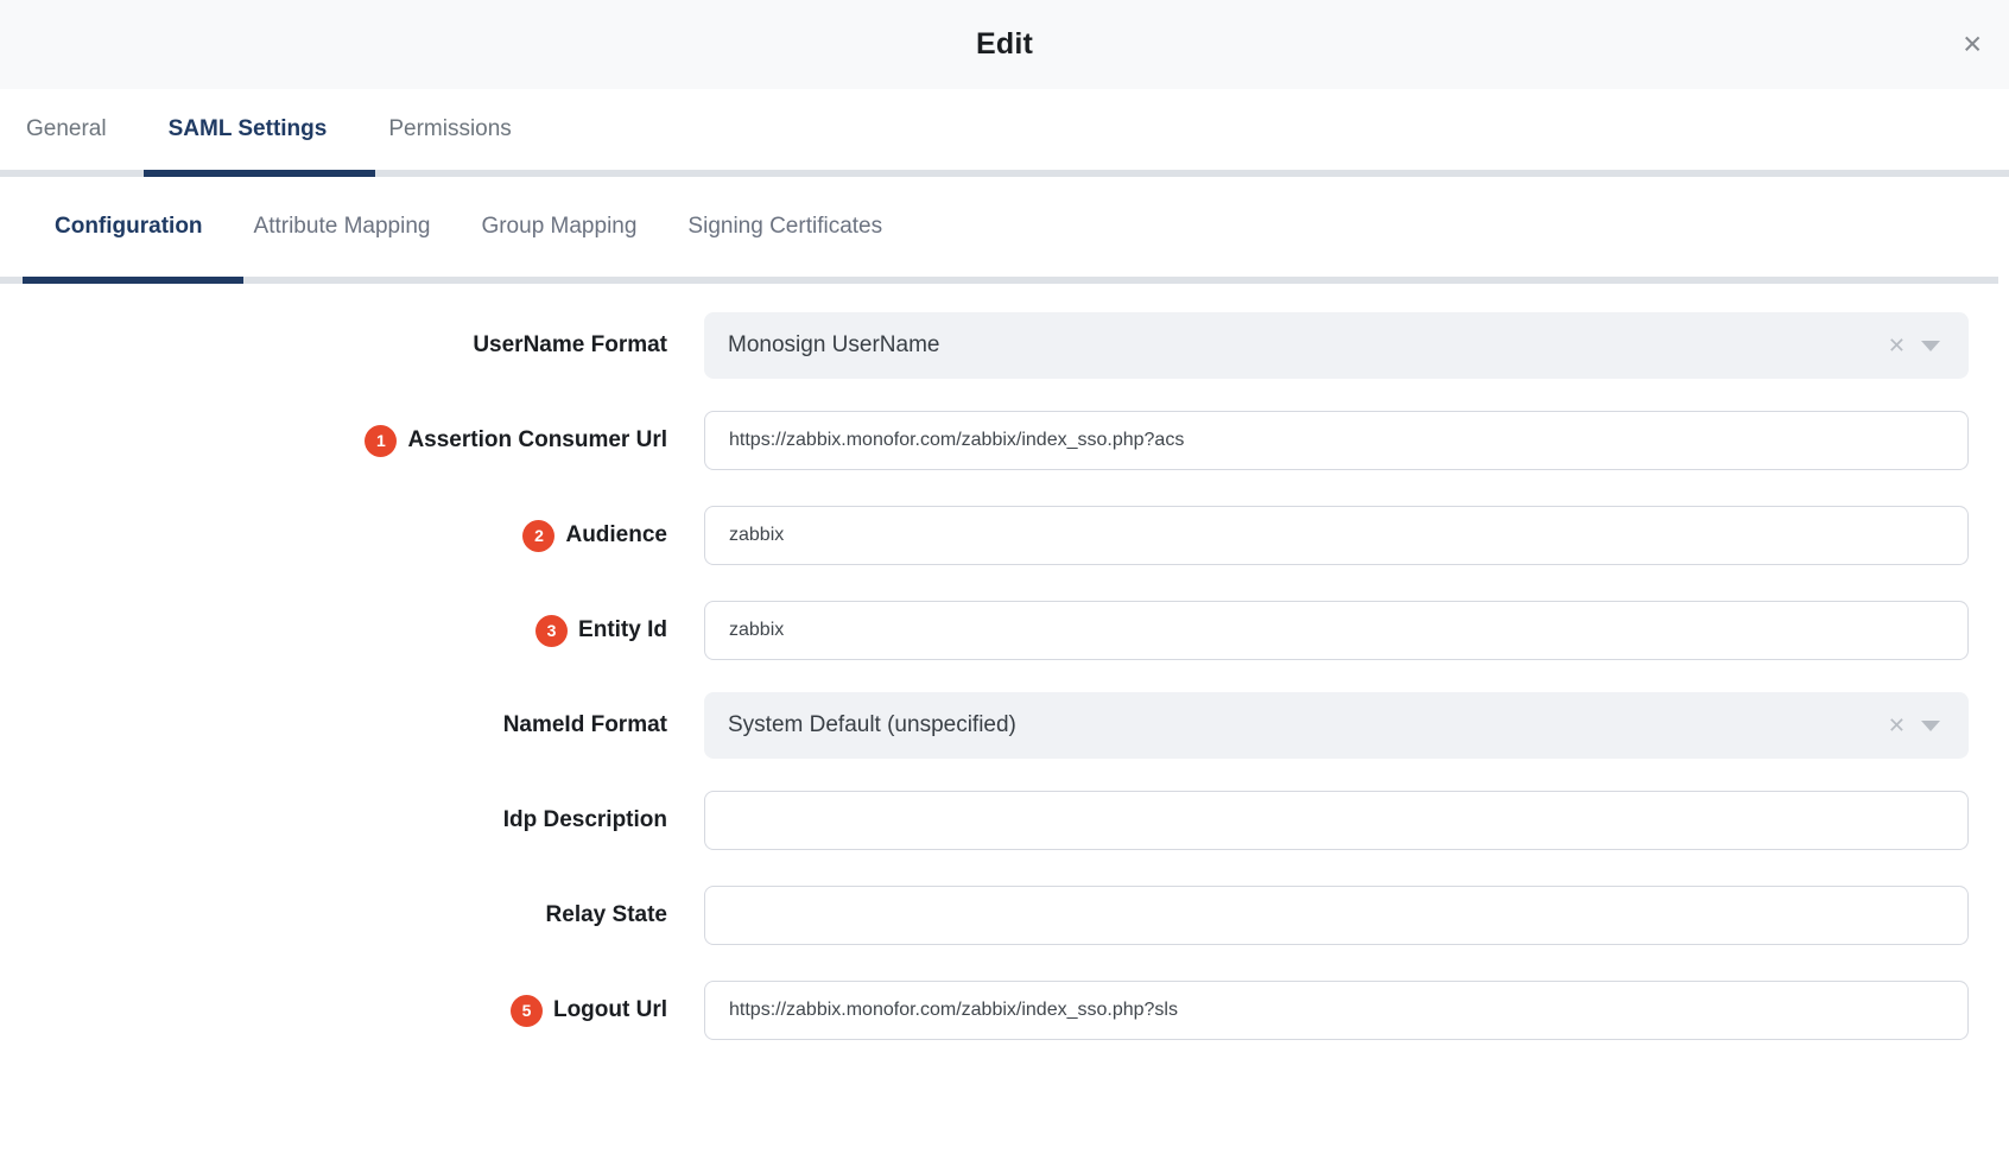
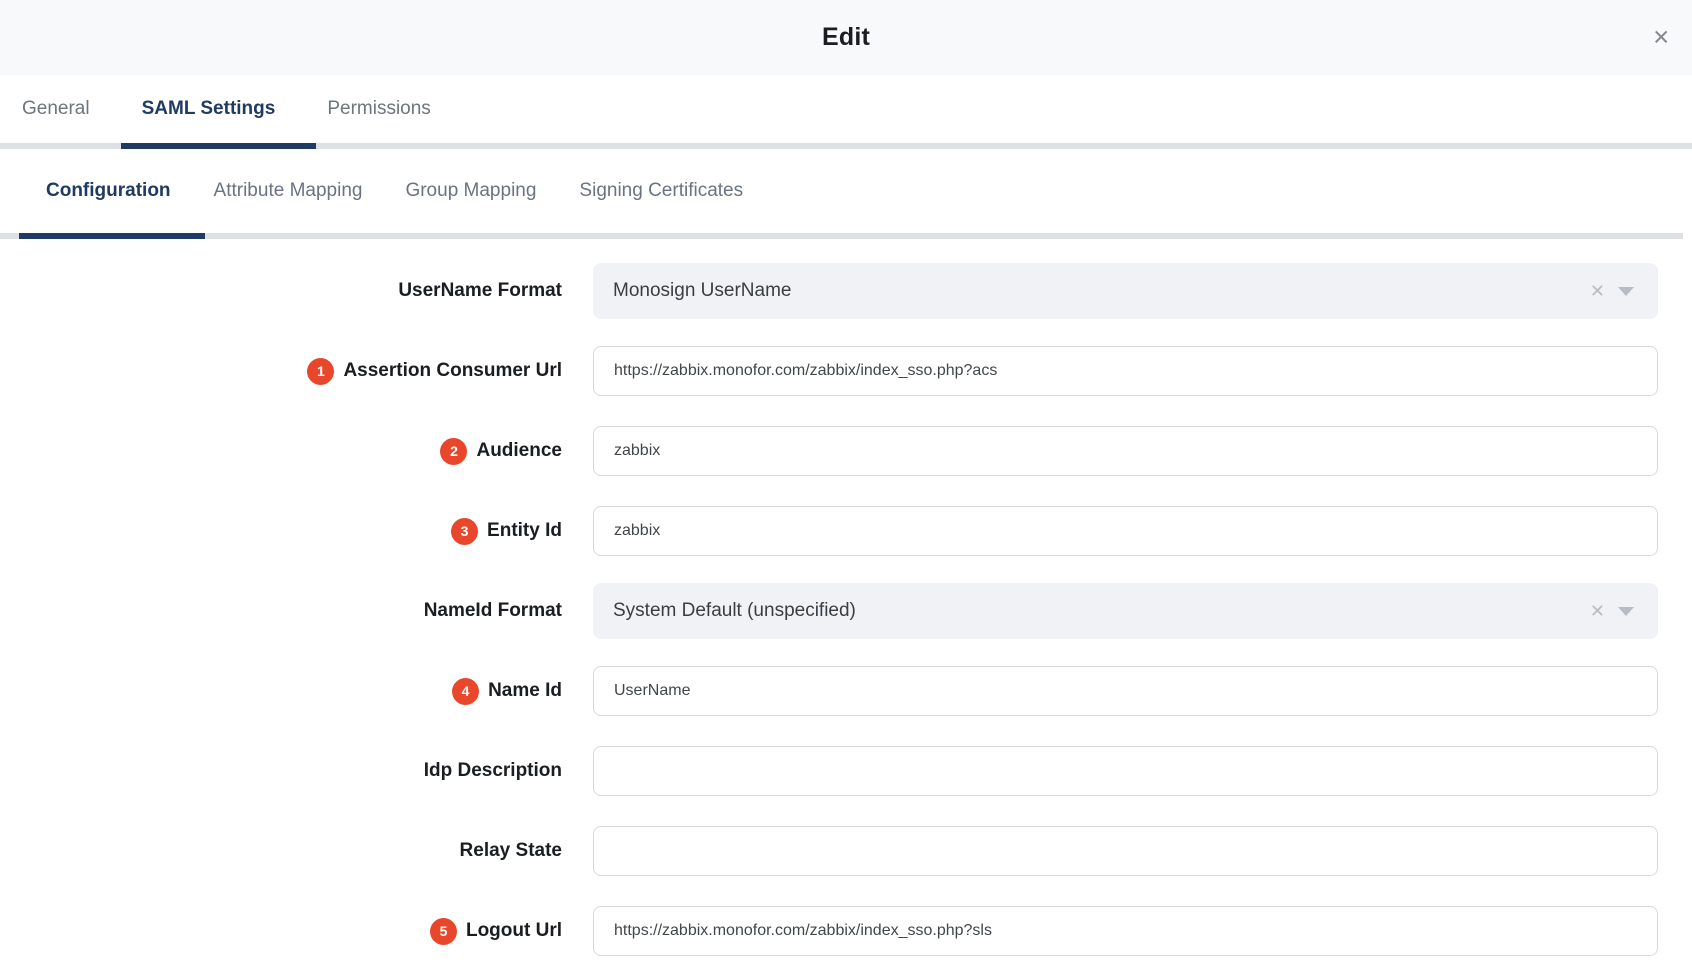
  Edit
  ✕
  General
  SAML Settings
  Permissions
  Configuration
  Attribute Mapping
  Group Mapping
  Signing Certificates
  UserName Format
  Monosign UserName
  ✕
  1
  Assertion Consumer Url
  https://zabbix.monofor.com/zabbix/index_sso.php?acs
  2
  Audience
  zabbix
  3
  Entity Id
  zabbix
  NameId Format
  System Default (unspecified)
  ✕
+ 4
+ Name Id
+ UserName
  Idp Description
  Relay State
  5
  Logout Url
  https://zabbix.monofor.com/zabbix/index_sso.php?sls
